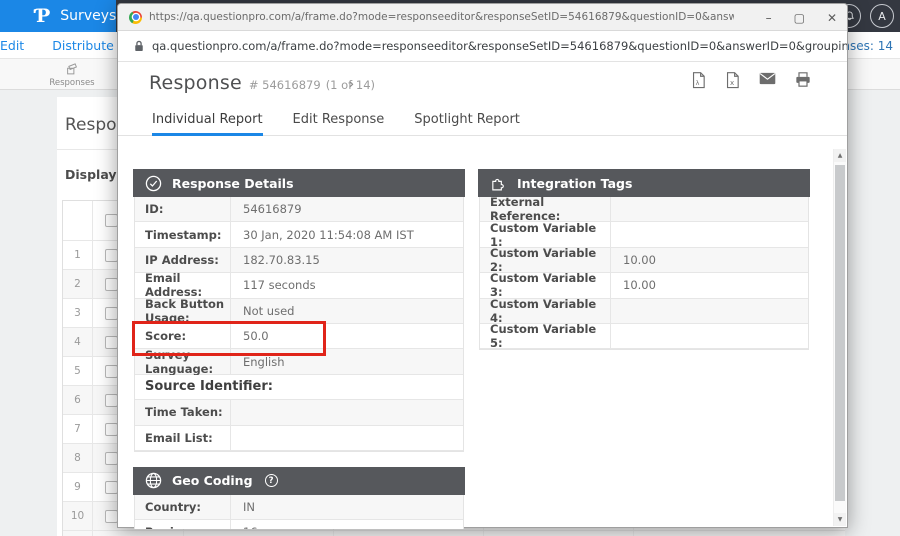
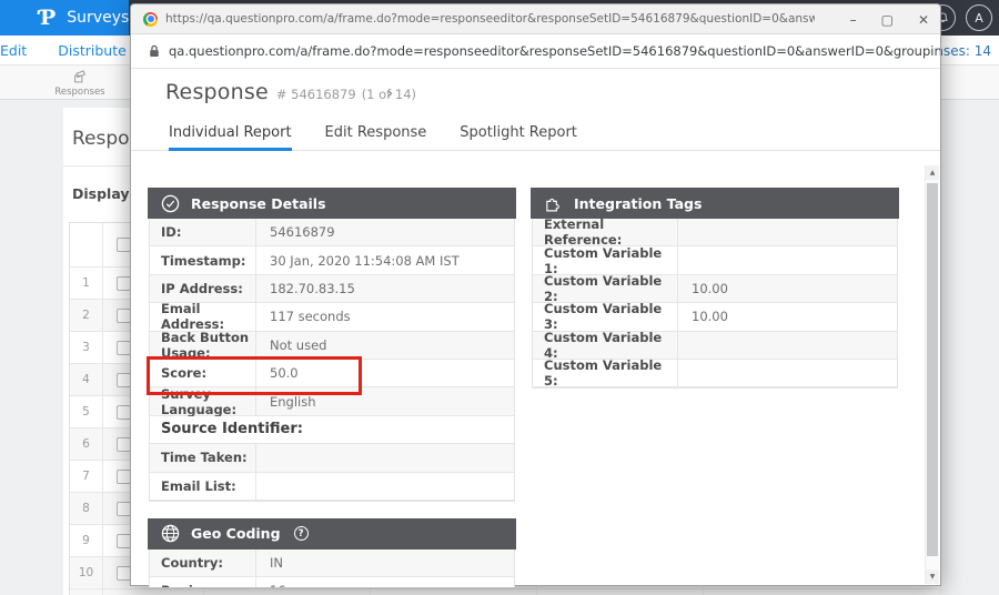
  Ƥ
  Surveys
  A
  Edit Distribute
  Responses
  Display
  1
  2
  3
  4
  5
  6
  7
  8
  9
  10
  https://qa.questionpro.com/a/frame.do?mode=responseeditor&responseSetID=54616879&questionID=0&answ
  –
  ▢
  ✕
  qa.questionpro.com/a/frame.do?mode=responseeditor&responseSetID=54616879&questionID=0&answerID=0&groupin
  Response
  # 54616879
  (1 of 14)
  ›
- λ
- x
  Individual Report
  Edit Response
  Spotlight Report
  Response Details
  ID:
  54616879
  Timestamp:
  30 Jan, 2020 11:54:08 AM IST
  IP Address:
  182.70.83.15
  Email Address:
  117 seconds
  Back Button Usage:
  Not used
  Score:
  50.0
  English
  Source Identifier:
  Time Taken:
  Email List:
  Geo Coding
  ?
  Country:
  IN
  Integration Tags
  External Reference:
  Custom Variable 1:
  Custom Variable 2:
  10.00
  Custom Variable 3:
  10.00
  Custom Variable 4:
  Custom Variable 5:
